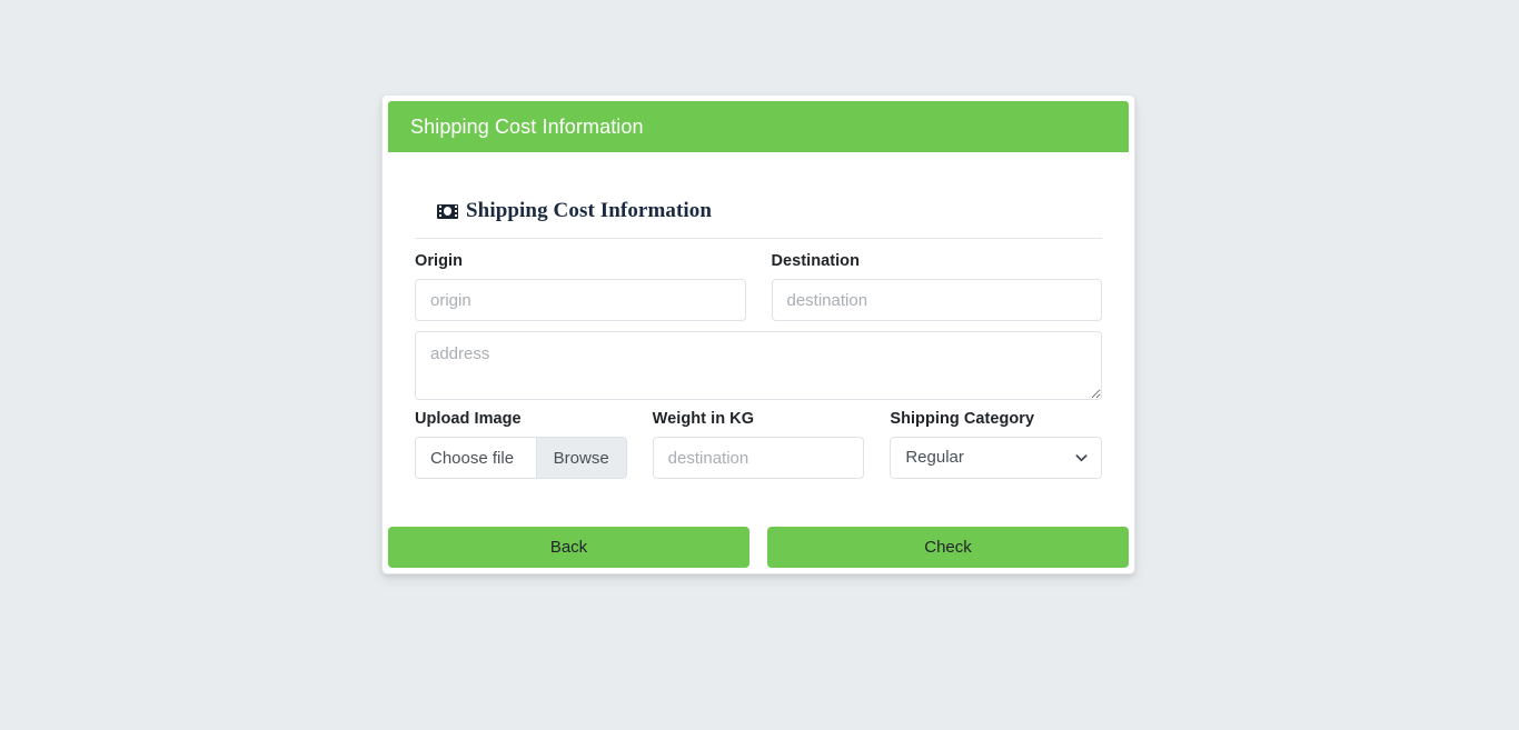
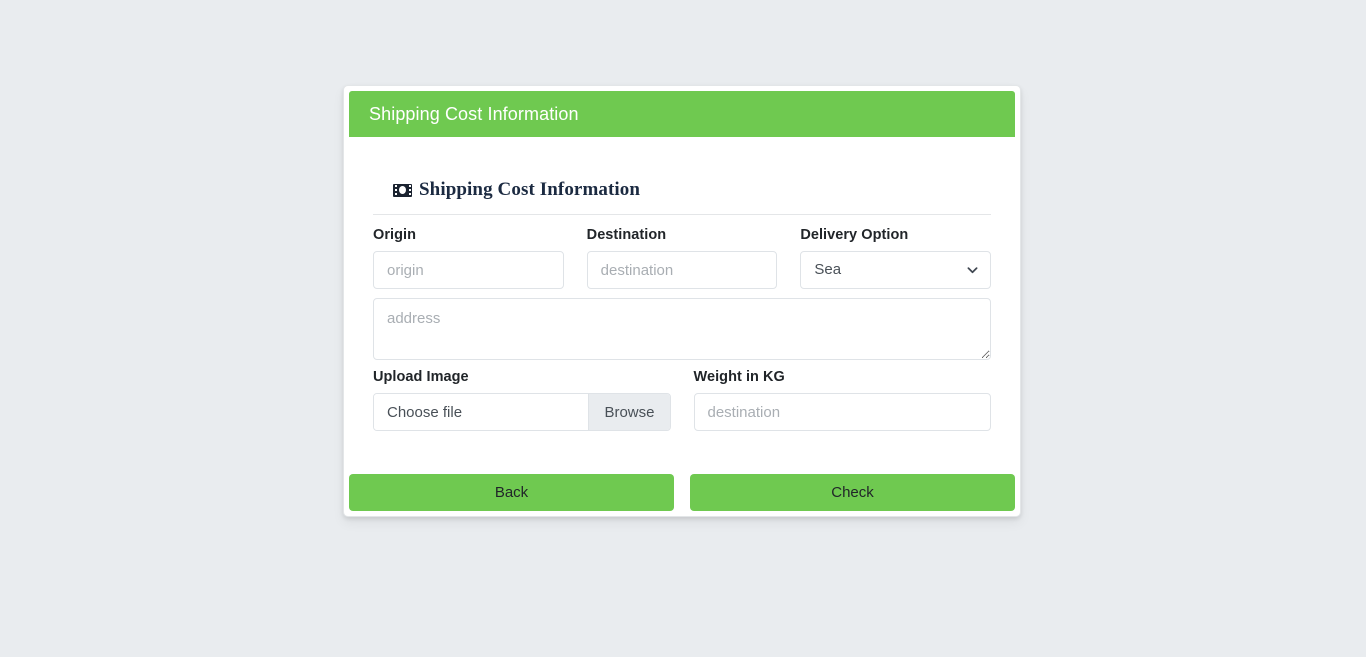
  Shipping Cost Information
  Shipping Cost Information
  Origin
  origin
  Destination
  destination
+ Delivery Option
+ Sea
  address
  Upload Image
  Choose file
  Browse
  Weight in KG
  destination
- Shipping Category
- Regular
  Back
  Check
